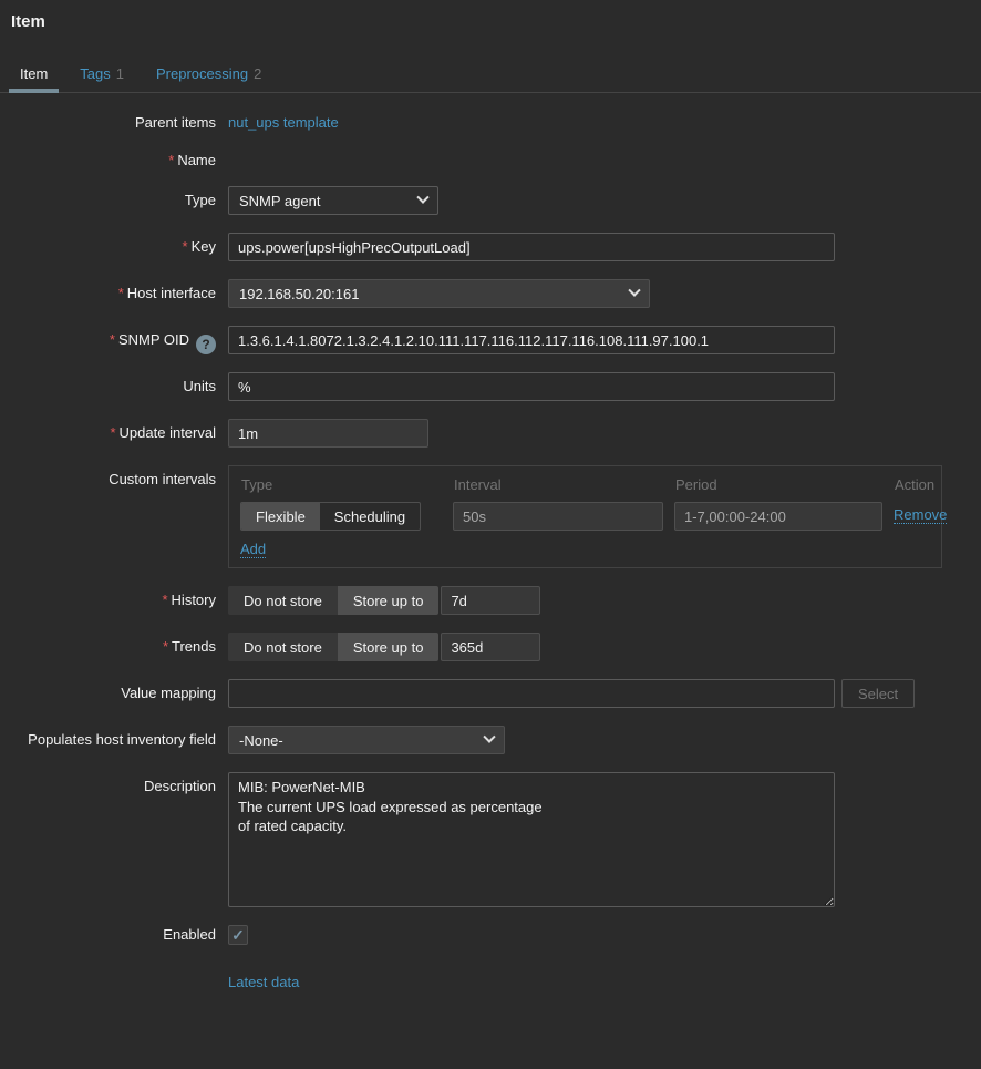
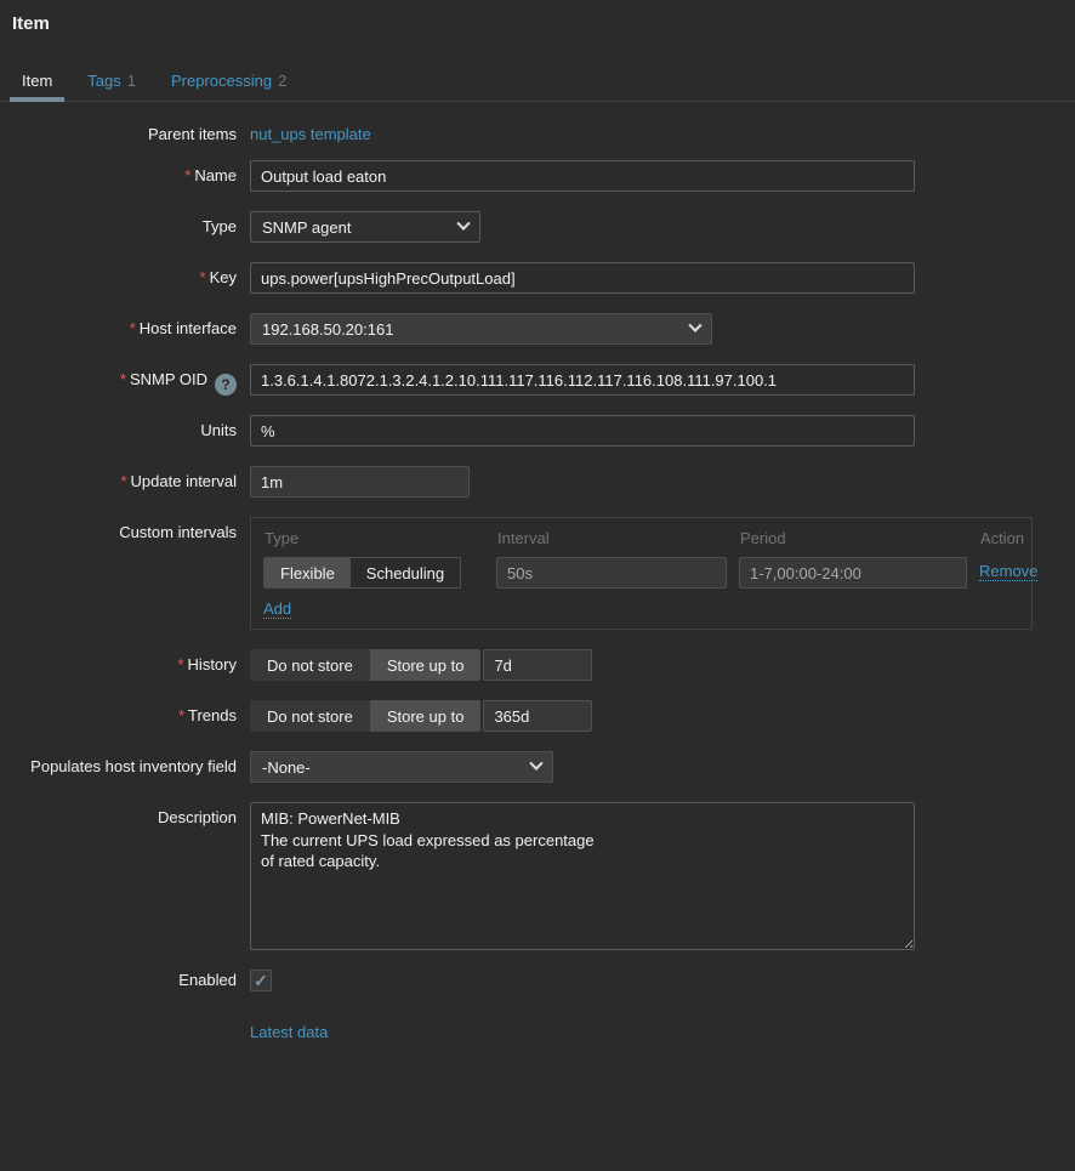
  Item
  Item
  Tags 1
  Preprocessing 2
  Parent items
  nut_ups template
  * Name
+ Output load eaton
  Type
  SNMP agent
  * Key
  ups.power[upsHighPrecOutputLoad]
  * Host interface
  192.168.50.20:161
  * SNMP OID ?
  1.3.6.1.4.1.8072.1.3.2.4.1.2.10.111.117.116.112.117.116.108.111.97.100.1
  Units
  %
  * Update interval
  1m
  Custom intervals
  Type
  Interval
  Period
  Action
  Flexible
  Scheduling
  50s
  1-7,00:00-24:00
  Remove
  Add
  * History
  Do not store
  Store up to
  7d
  * Trends
  Do not store
  Store up to
  365d
- Value mapping
- Select
  Populates host inventory field
  -None-
  Description
  MIB: PowerNet-MIB
  The current UPS load expressed as percentage
  of rated capacity.
  Enabled
  ✓
  Latest data
